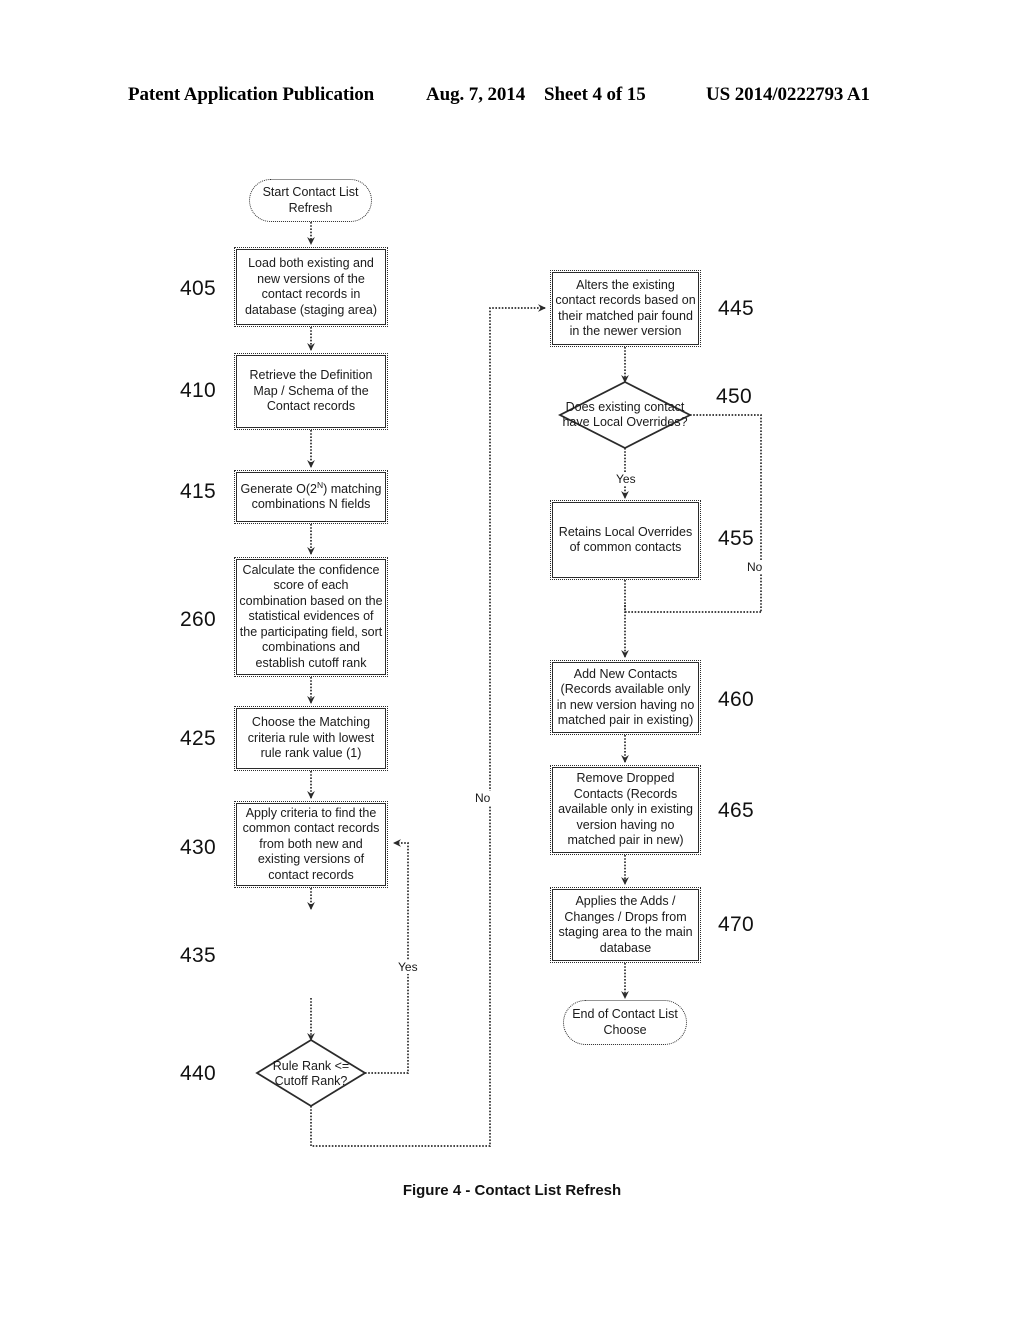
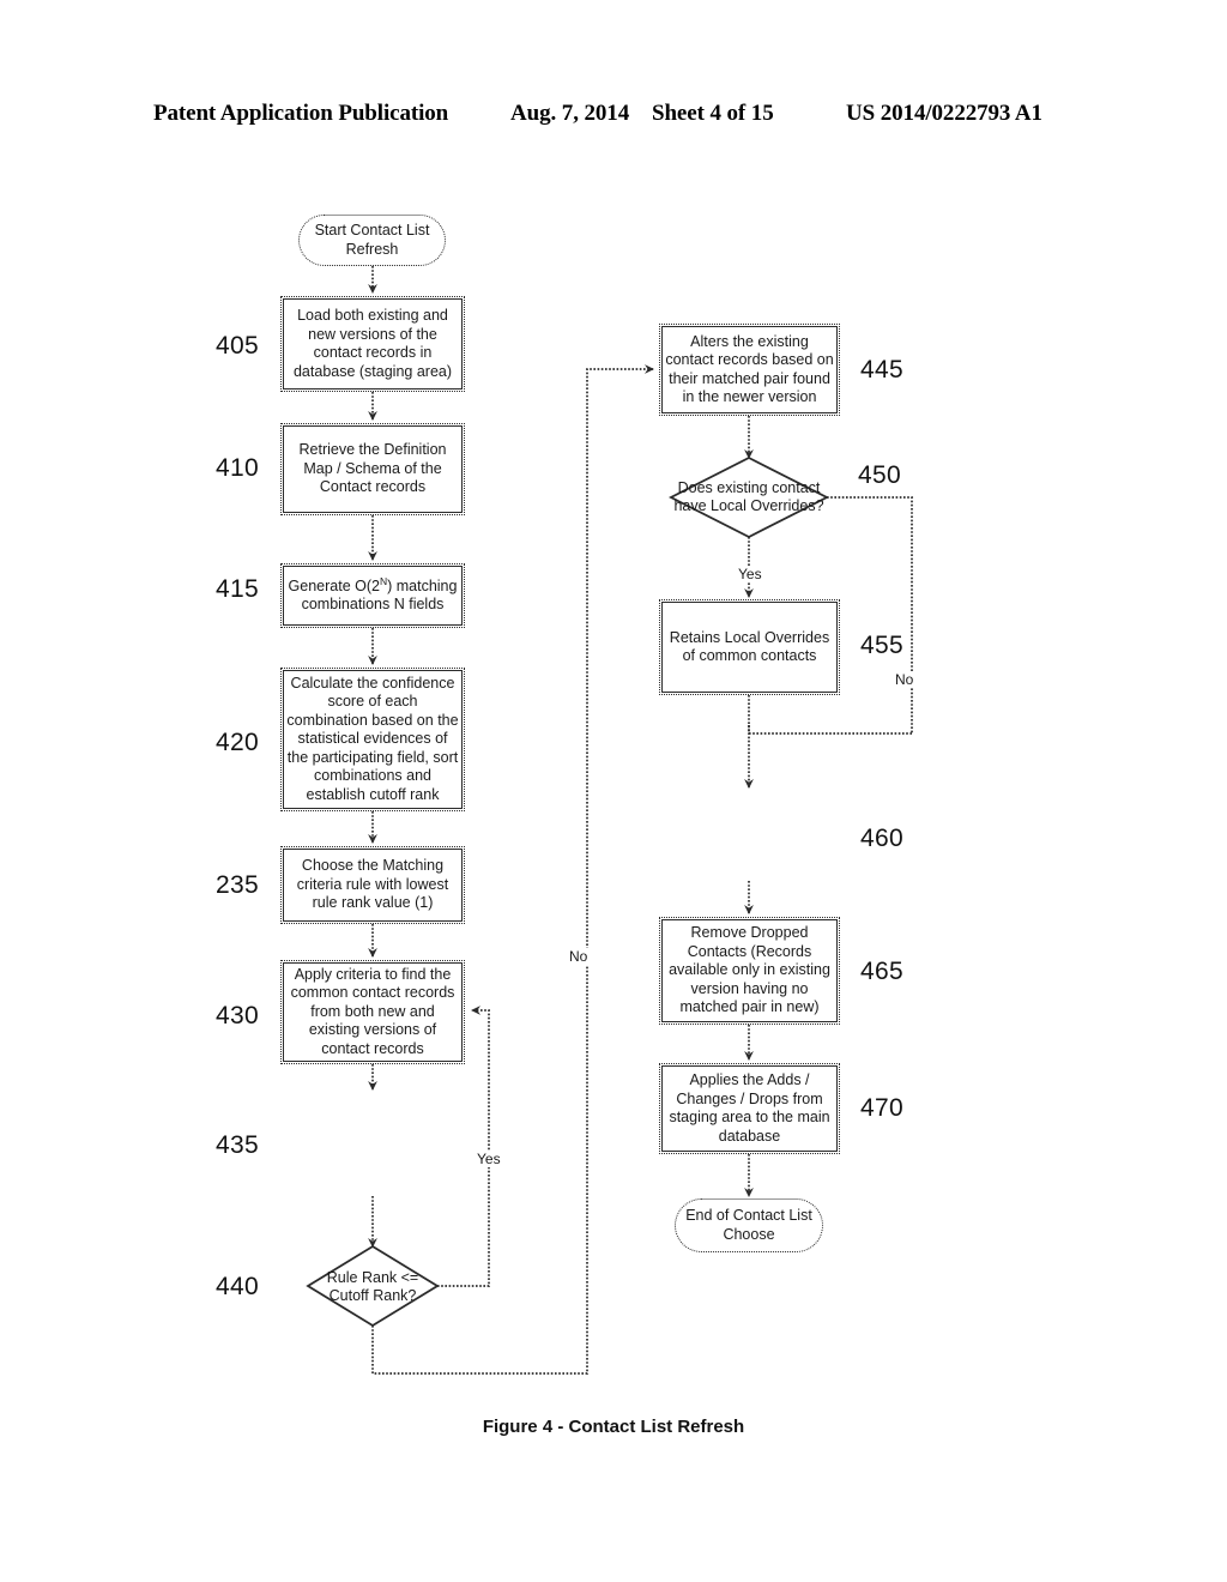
  Patent Application Publication
  Aug. 7, 2014
  Sheet 4 of 15
  US 2014/0222793 A1
  Start Contact List Refresh
  405
  Load both existing and new versions of the contact records in database (staging area)
  410
  Retrieve the Definition Map / Schema of the Contact records
  415
  Generate O(2N) matching combinations N fields
- 260
+ 420
  Calculate the confidence score of each combination based on the statistical evidences of the participating field, sort combinations and establish cutoff rank
- 425
+ 235
  Choose the Matching criteria rule with lowest rule rank value (1)
  430
  Apply criteria to find the common contact records from both new and existing versions of contact records
  435
  440
  Rule Rank <= Cutoff Rank?
  445
  Alters the existing contact records based on their matched pair found in the newer version
  450
  Does existing contact have Local Overrides?
  455
  Retains Local Overrides of common contacts
  460
- Add New Contacts (Records available only in new version having no matched pair in existing)
  465
  Remove Dropped Contacts (Records available only in existing version having no matched pair in new)
  470
  Applies the Adds / Changes / Drops from staging area to the main database
  End of Contact List Choose
  Yes
  No
  Yes
  No
  Figure 4 - Contact List Refresh
